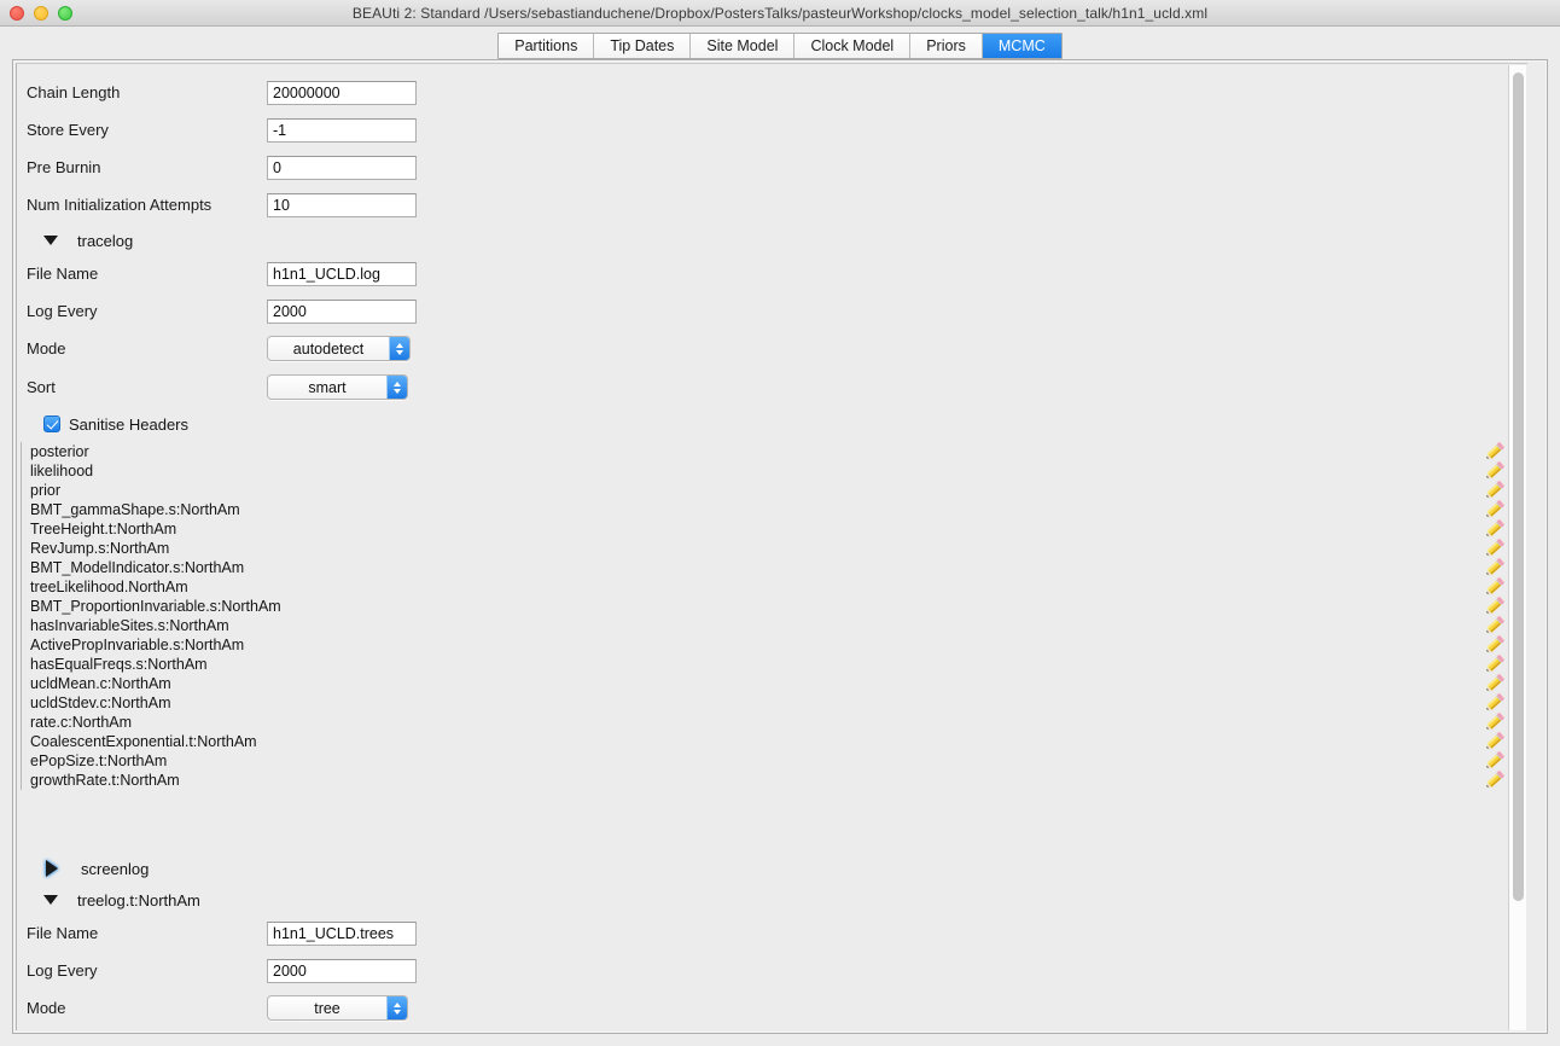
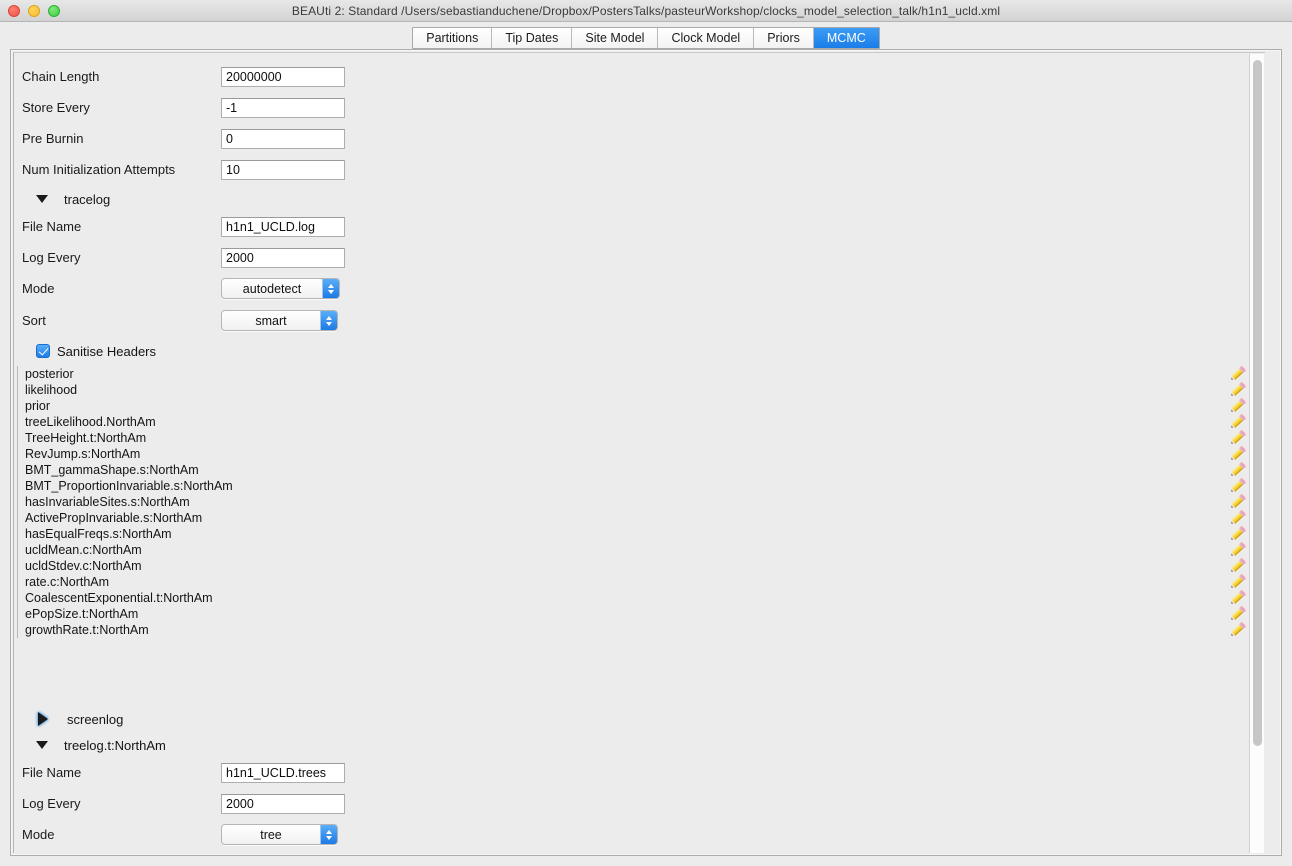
  BEAUti 2: Standard /Users/sebastianduchene/Dropbox/PostersTalks/pasteurWorkshop/clocks_model_selection_talk/h1n1_ucld.xml
  Partitions
  Tip Dates
  Site Model
  Clock Model
  Priors
  MCMC
  Chain Length
  20000000
  Store Every
  -1
  Pre Burnin
  0
  Num Initialization Attempts
  10
  tracelog
  File Name
  h1n1_UCLD.log
  Log Every
  2000
  Mode
  autodetect
  Sort
  smart
  Sanitise Headers
  posterior
  likelihood
  prior
- BMT_gammaShape.s:NorthAm
+ treeLikelihood.NorthAm
  TreeHeight.t:NorthAm
  RevJump.s:NorthAm
- BMT_ModelIndicator.s:NorthAm
- treeLikelihood.NorthAm
+ BMT_gammaShape.s:NorthAm
  BMT_ProportionInvariable.s:NorthAm
  hasInvariableSites.s:NorthAm
  ActivePropInvariable.s:NorthAm
  hasEqualFreqs.s:NorthAm
  ucldMean.c:NorthAm
  ucldStdev.c:NorthAm
  rate.c:NorthAm
  CoalescentExponential.t:NorthAm
  ePopSize.t:NorthAm
  growthRate.t:NorthAm
  screenlog
  treelog.t:NorthAm
  File Name
  h1n1_UCLD.trees
  Log Every
  2000
  Mode
  tree
